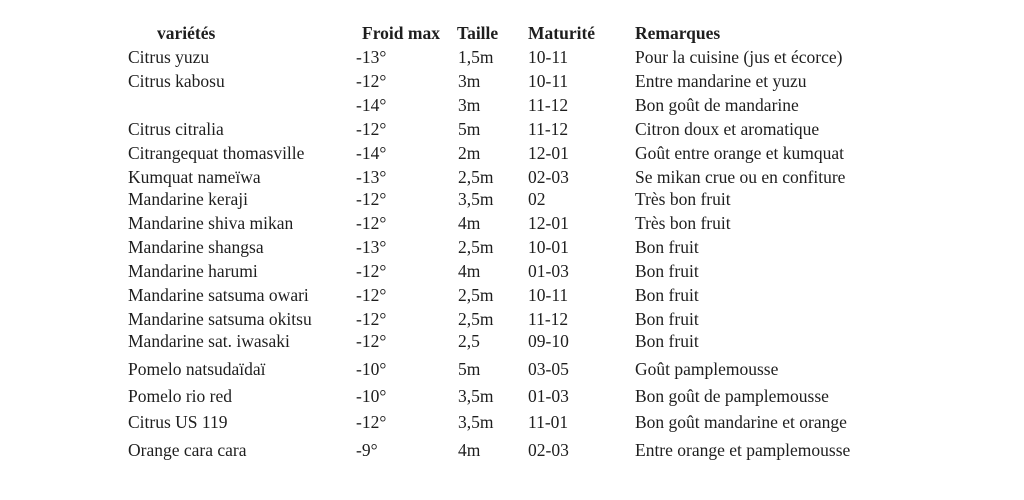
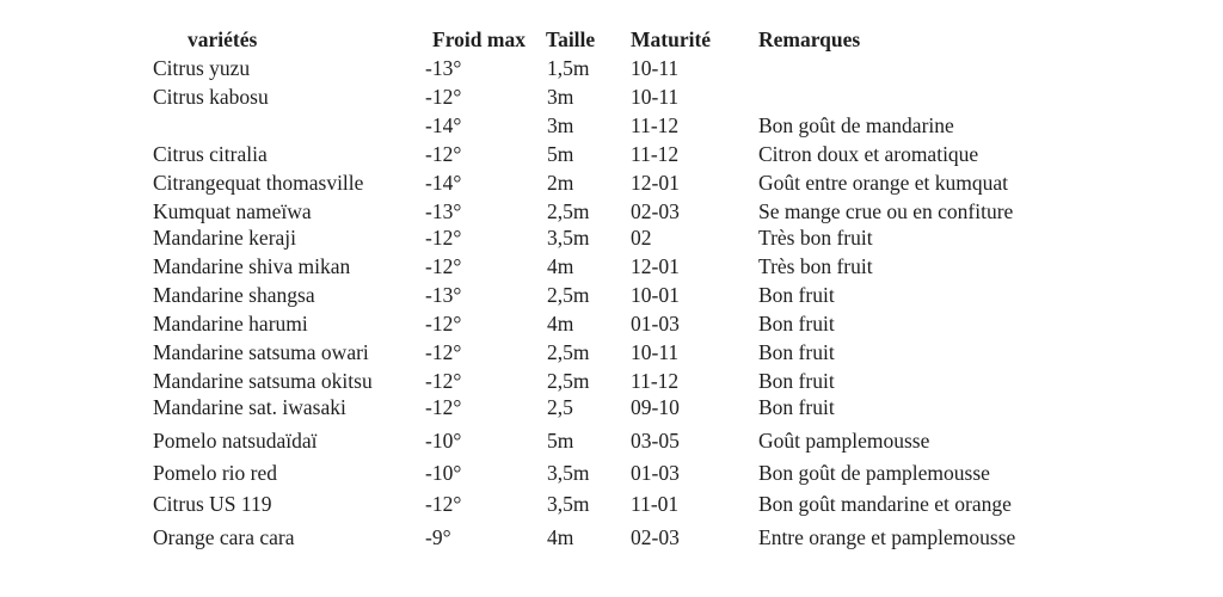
  variétés
  Froid max
  Taille
  Maturité
  Remarques
  Citrus yuzu
  -13°
  1,5m
  10-11
- Pour la cuisine (jus et écorce)
  Citrus kabosu
  -12°
  3m
  10-11
- Entre mandarine et yuzu
  -14°
  3m
  11-12
  Bon goût de mandarine
  Citrus citralia
  -12°
  5m
  11-12
  Citron doux et aromatique
  Citrangequat thomasville
  -14°
  2m
  12-01
  Goût entre orange et kumquat
  Kumquat nameïwa
  -13°
  2,5m
  02-03
- Se mikan crue ou en confiture
+ Se mange crue ou en confiture
  Mandarine keraji
  -12°
  3,5m
  02
  Très bon fruit
  Mandarine shiva mikan
  -12°
  4m
  12-01
  Très bon fruit
  Mandarine shangsa
  -13°
  2,5m
  10-01
  Bon fruit
  Mandarine harumi
  -12°
  4m
  01-03
  Bon fruit
  Mandarine satsuma owari
  -12°
  2,5m
  10-11
  Bon fruit
  Mandarine satsuma okitsu
  -12°
  2,5m
  11-12
  Bon fruit
  Mandarine sat. iwasaki
  -12°
  2,5
  09-10
  Bon fruit
  Pomelo natsudaïdaï
  -10°
  5m
  03-05
  Goût pamplemousse
  Pomelo rio red
  -10°
  3,5m
  01-03
  Bon goût de pamplemousse
  Citrus US 119
  -12°
  3,5m
  11-01
  Bon goût mandarine et orange
  Orange cara cara
  -9°
  4m
  02-03
  Entre orange et pamplemousse
